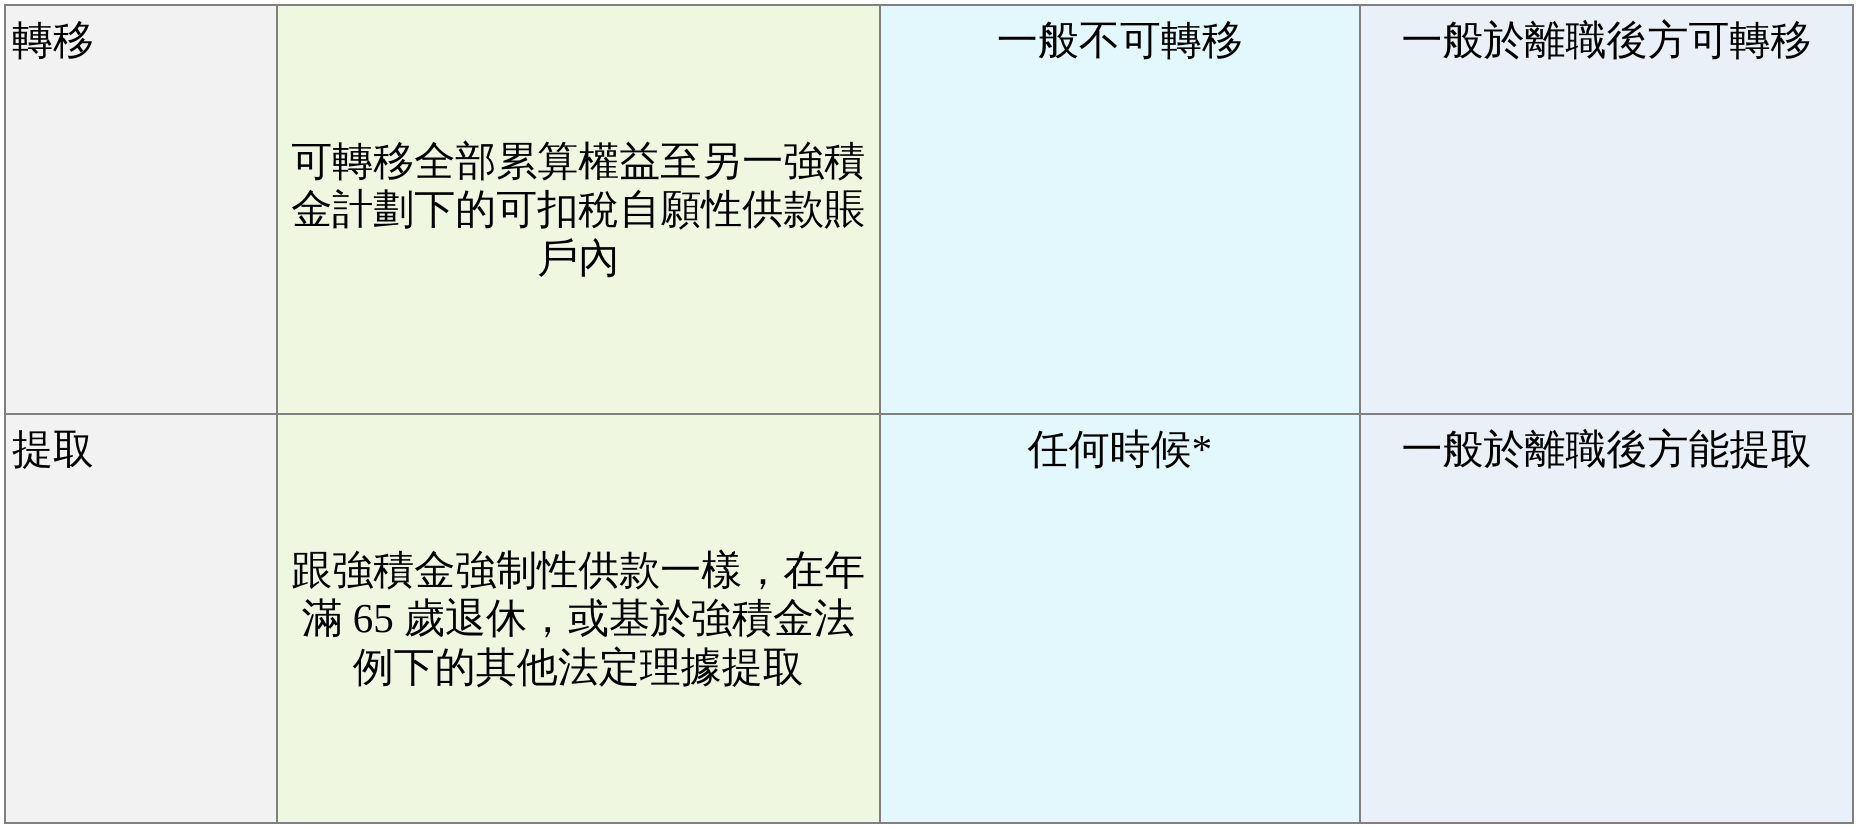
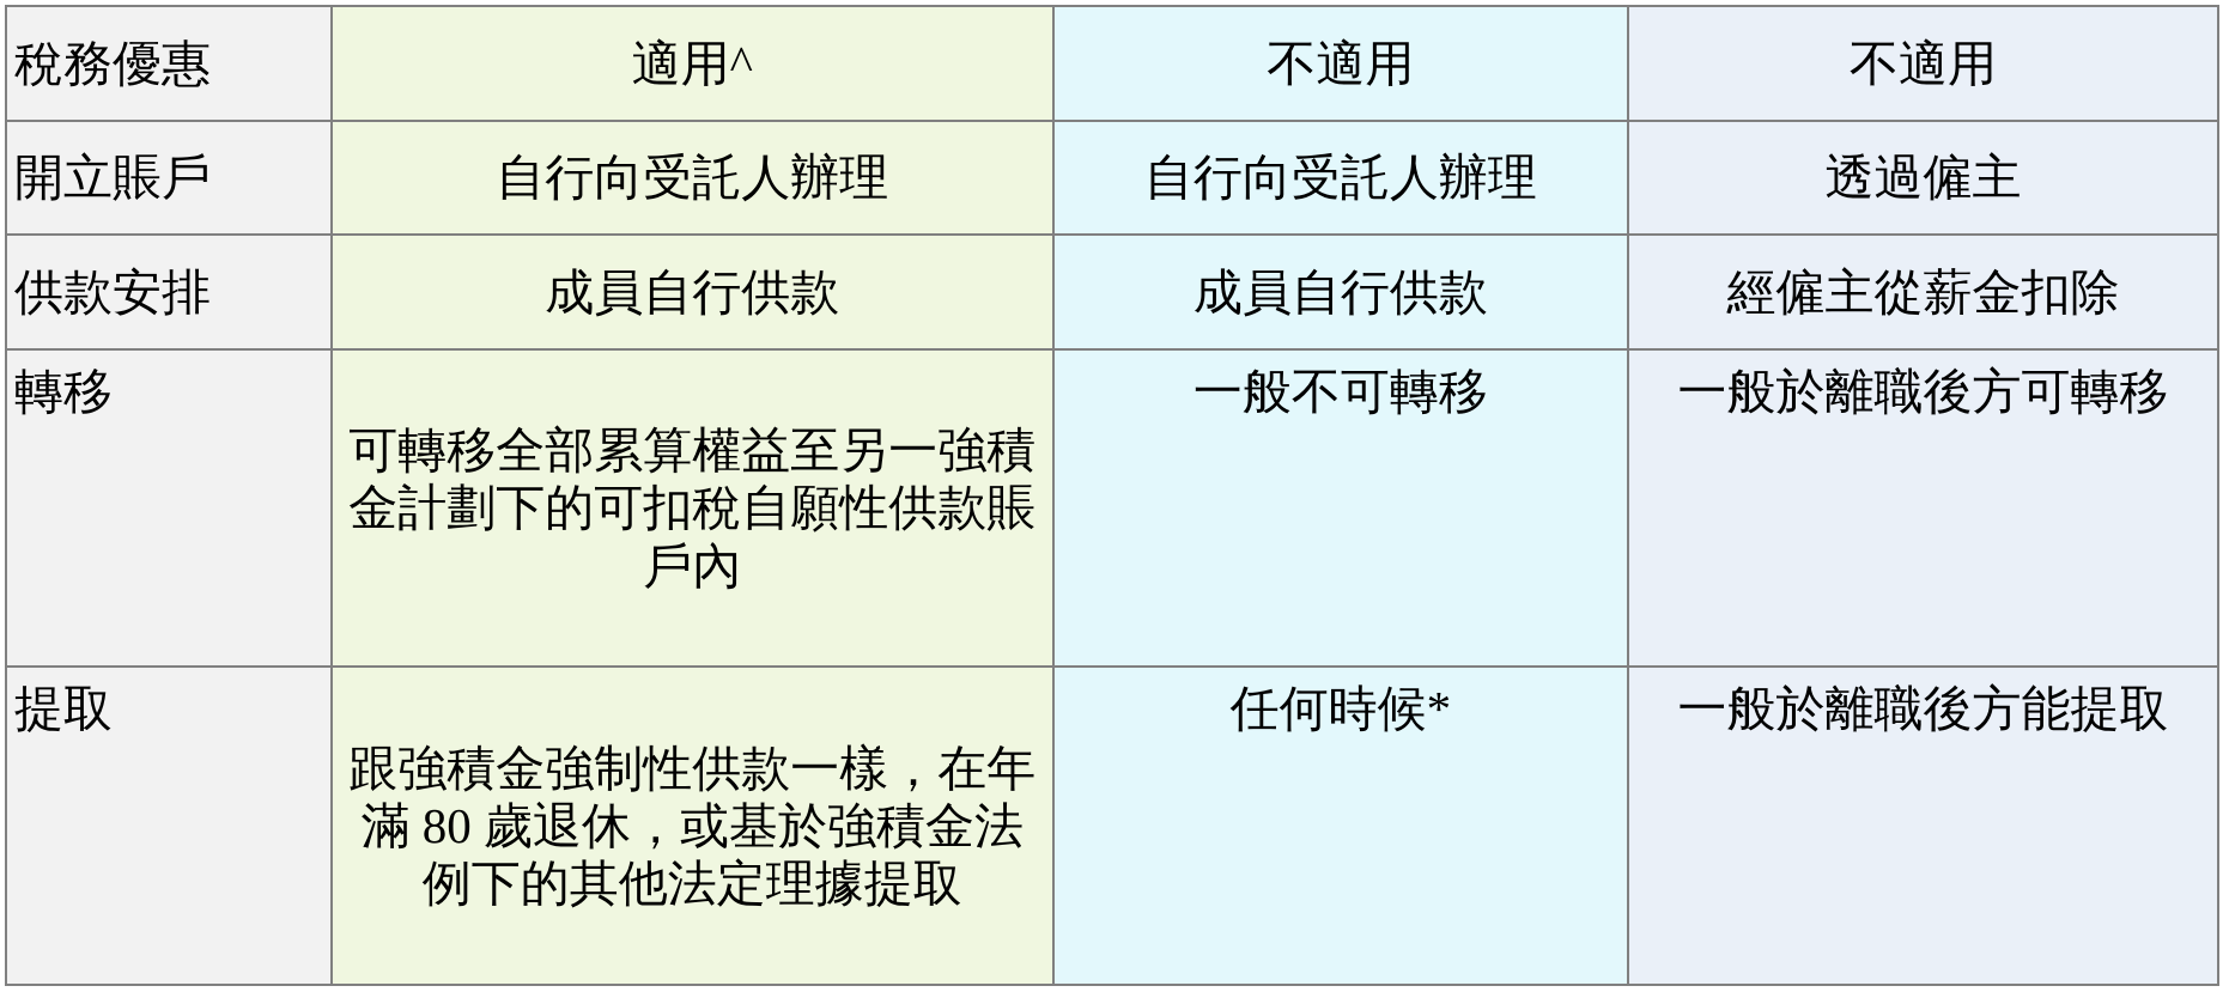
+ 稅務優惠	適用^	不適用	不適用
+ 開立賬戶	自行向受託人辦理	自行向受託人辦理	透過僱主
+ 供款安排	成員自行供款	成員自行供款	經僱主從薪金扣除
  轉移	可轉移全部累算權益至另一強積金計劃下的可扣稅自願性供款賬戶內	一般不可轉移	一般於離職後方可轉移
- 提取	跟強積金強制性供款一樣，在年滿 65 歲退休，或基於強積金法例下的其他法定理據提取	任何時候*	一般於離職後方能提取
+ 提取	跟強積金強制性供款一樣，在年滿 80 歲退休，或基於強積金法例下的其他法定理據提取	任何時候*	一般於離職後方能提取
